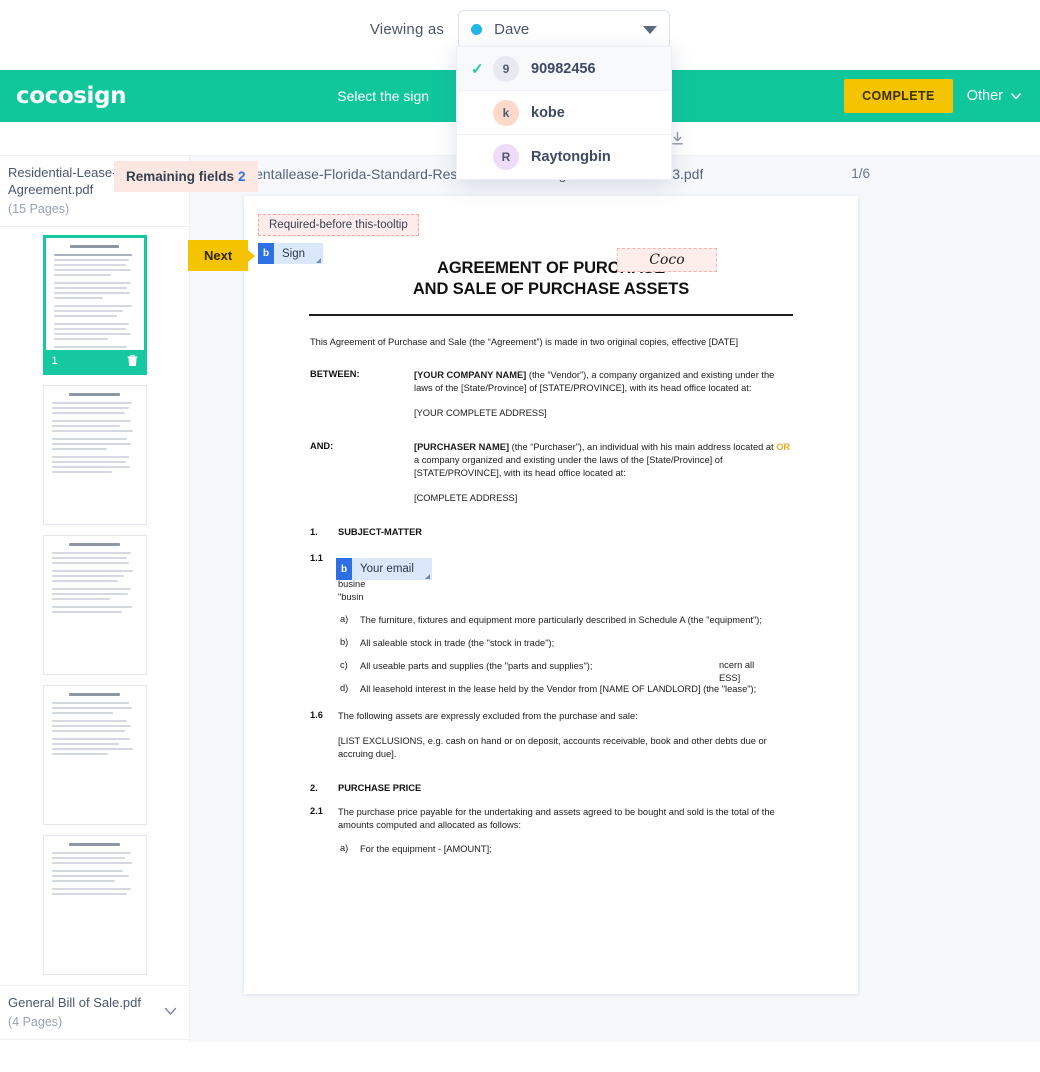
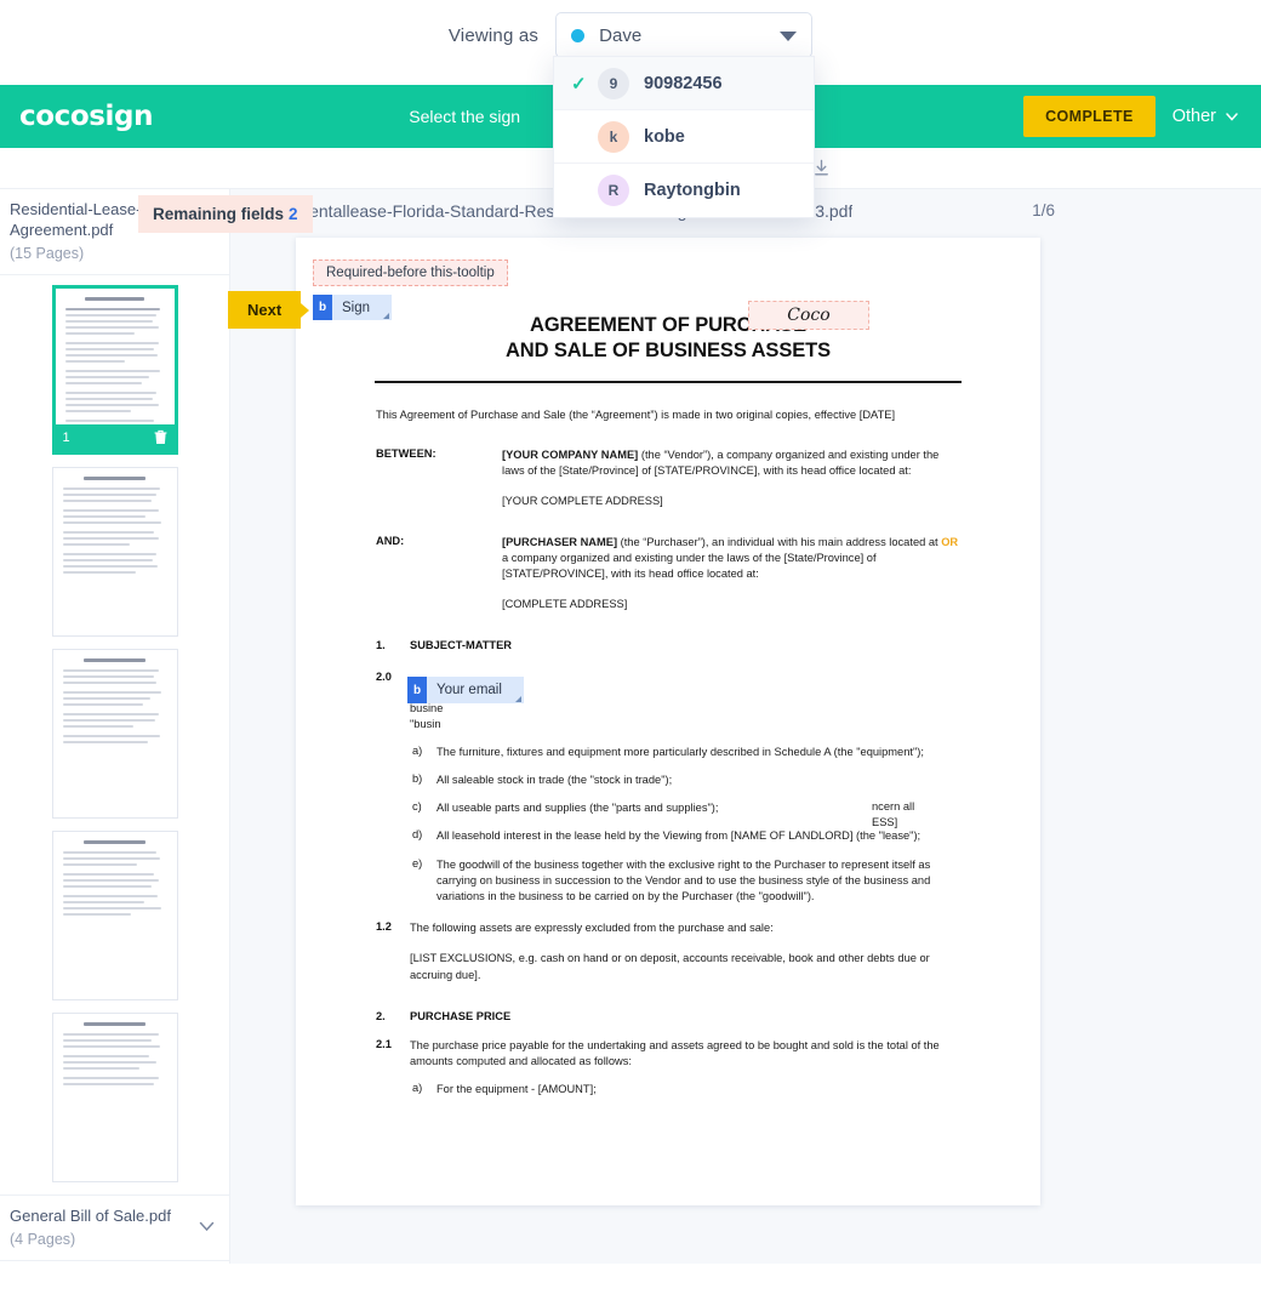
  Viewing as
  Dave
  ✓
  9
  90982456
  k
  kobe
  R
  Raytongbin
  cocosign
  COMPLETE
  Other
  Residential-LeaseAgreement.pdf
  (15 Pages)
  1
  General Bill of Sale.pdf
  (4 Pages)
  1/6
  AGREEMENT OF PURC
- AND SALE OF PURCHASE ASSETS
+ AND SALE OF BUSINESS ASSETS
  This Agreement of Purchase and Sale (the “Agreement”) is made in two original copies, effective [DATE]
  BETWEEN:
  [YOUR COMPANY NAME] (the “Vendor”), a company organized and existing under the laws of the [State/Province] of [STATE/PROVINCE], with its head office located at:
  [YOUR COMPLETE ADDRESS]
  AND:
  [PURCHASER NAME] (the “Purchaser”), an individual with his main address located at OR a company organized and existing under the laws of the [State/Province] of [STATE/PROVINCE], with its head office located at:
  [COMPLETE ADDRESS]
  1.
  SUBJECT-MATTER
- 1.1
+ 2.0
  busine
  "busin
  a)
  The furniture, fixtures and equipment more particularly described in Schedule A (the "equipment");
  b)
  All saleable stock in trade (the "stock in trade");
  c)
  All useable parts and supplies (the "parts and supplies");
  d)
- All leasehold interest in the lease held by the Vendor from [NAME OF LANDLORD] (the "lease");
+ All leasehold interest in the lease held by the Viewing from [NAME OF LANDLORD] (the "lease");
+ e)
+ The goodwill of the business together with the exclusive right to the Purchaser to represent itself as carrying on business in succession to the Vendor and to use the business style of the business and variations in the business to be carried on by the Purchaser (the "goodwill").
- 1.6
+ 1.2
  The following assets are expressly excluded from the purchase and sale:
  [LIST EXCLUSIONS, e.g. cash on hand or on deposit, accounts receivable, book and other debts due or accruing due].
  2.
  PURCHASE PRICE
  2.1
  The purchase price payable for the undertaking and assets agreed to be bought and sold is the total of the amounts computed and allocated as follows:
  a)
  For the equipment - [AMOUNT];
  ncern all
  ESS]
  Remaining fields 2
  Next
  Required-before this-tooltip
  b
  Sign
  Coco
  b
  Your email
